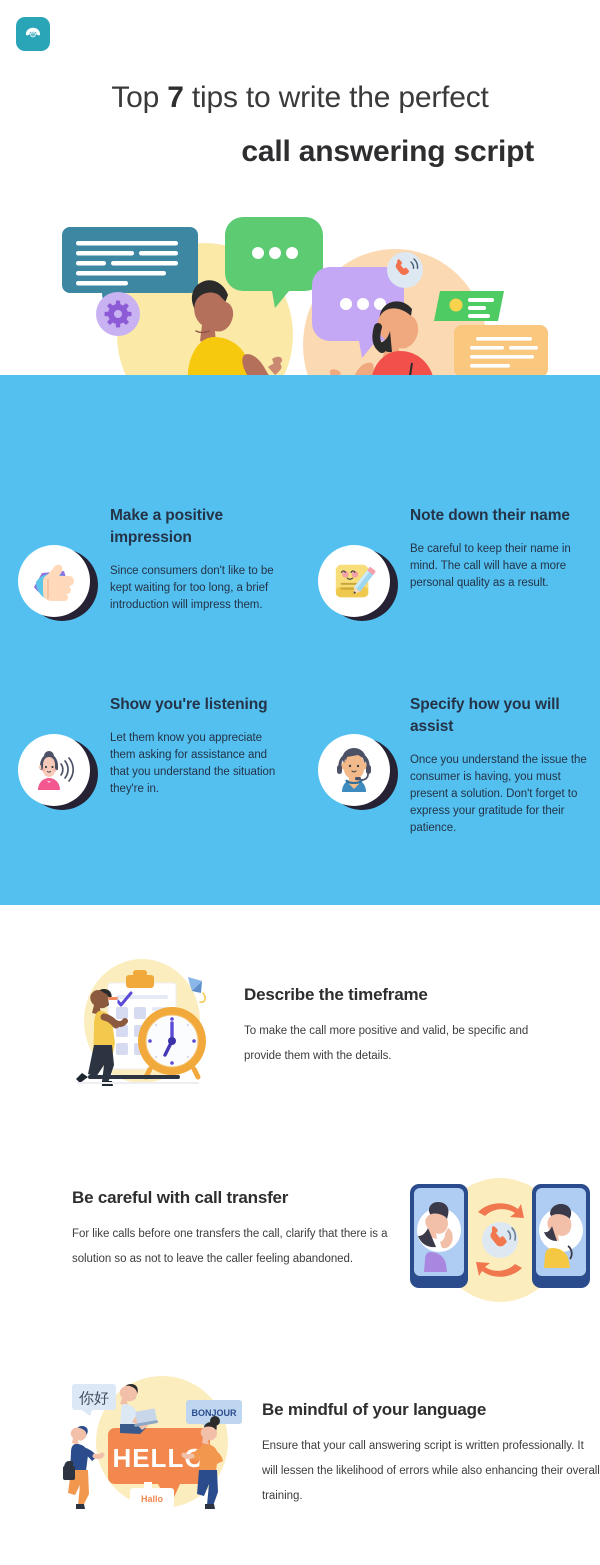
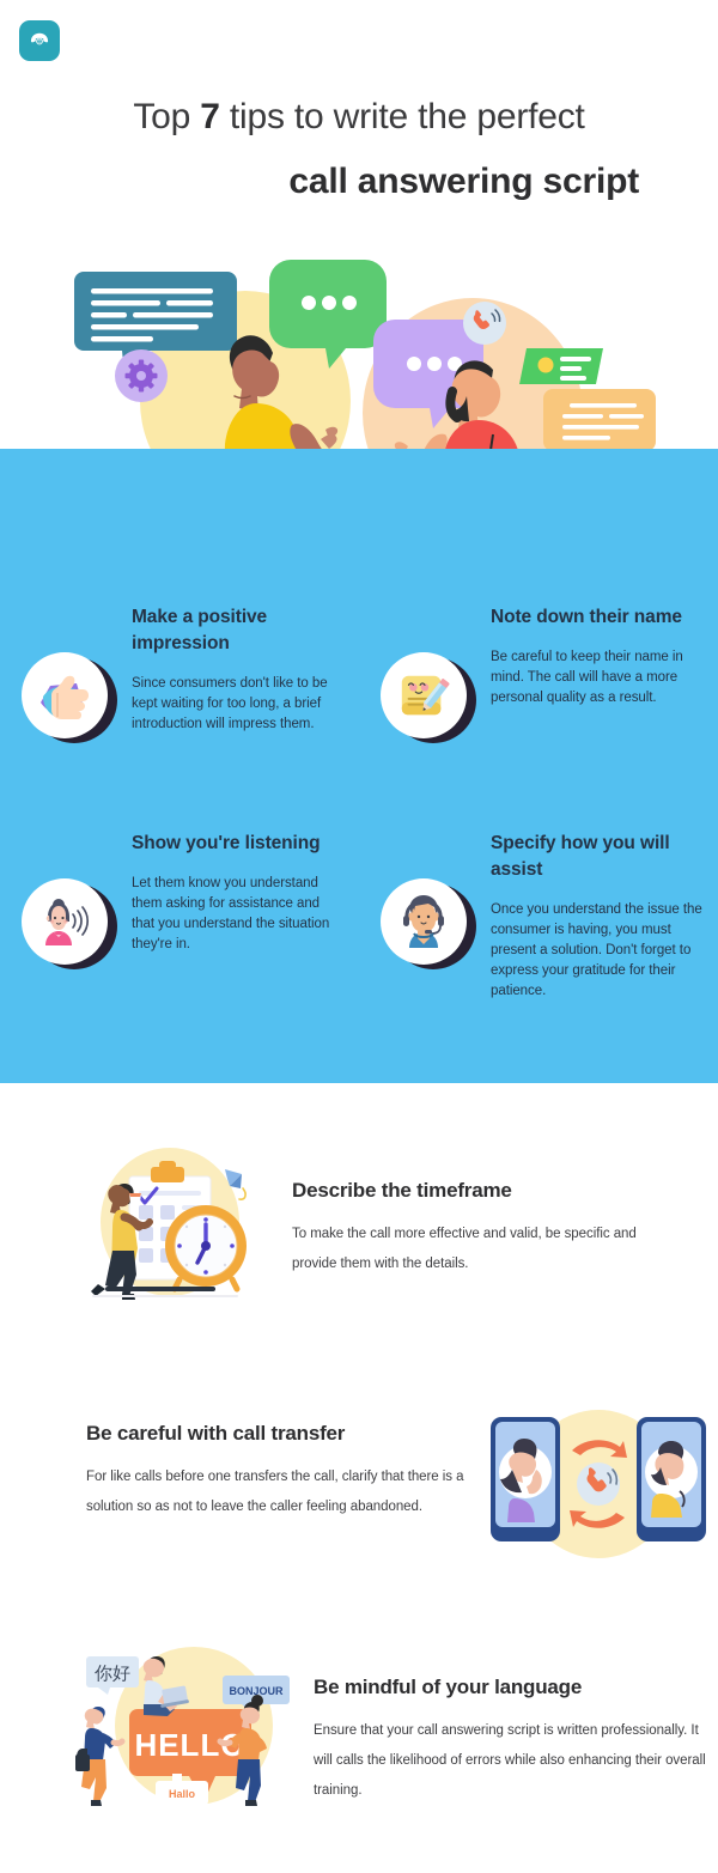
  Top 7 tips to write the perfect
  call answering script
  Make a positive impression
  Since consumers don't like to be kept waiting for too long, a brief introduction will impress them.
  Note down their name
  Be careful to keep their name in mind. The call will have a more personal quality as a result.
  Show you're listening
- Let them know you appreciate them asking for assistance and that you understand the situation they're in.
+ Let them know you understand them asking for assistance and that you understand the situation they're in.
  Specify how you will assist
  Once you understand the issue the consumer is having, you must present a solution. Don't forget to express your gratitude for their patience.
  Describe the timeframe
- To make the call more positive and valid, be specific and provide them with the details.
+ To make the call more effective and valid, be specific and provide them with the details.
  Be careful with call transfer
  For like calls before one transfers the call, clarify that there is a solution so as not to leave the caller feeling abandoned.
  你好
  BONJOUR
  HELL
  Hallo
  Be mindful of your language
- Ensure that your call answering script is written professionally. It will lessen the likelihood of errors while also enhancing their overall training.
+ Ensure that your call answering script is written professionally. It will calls the likelihood of errors while also enhancing their overall training.
